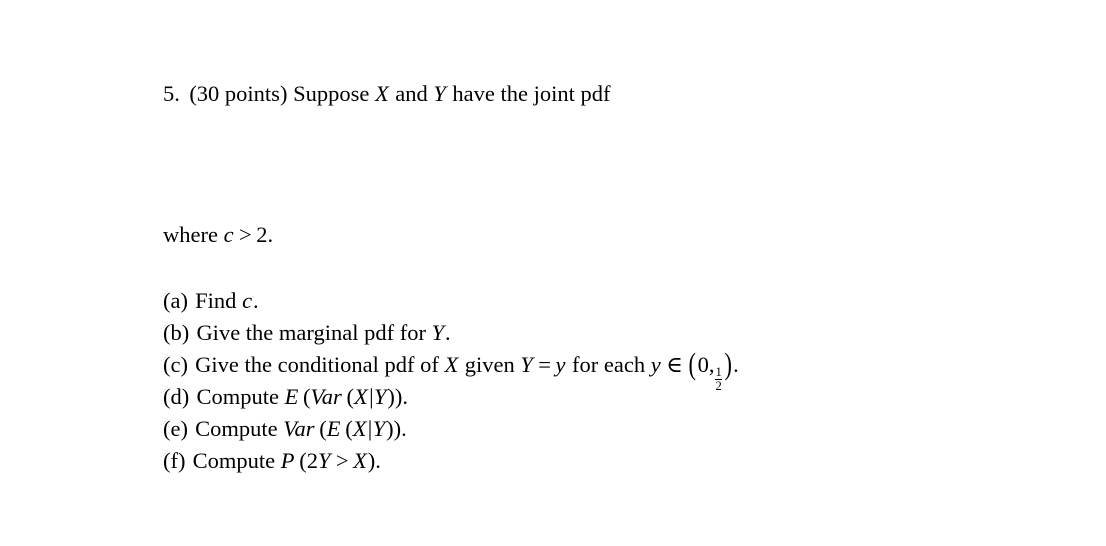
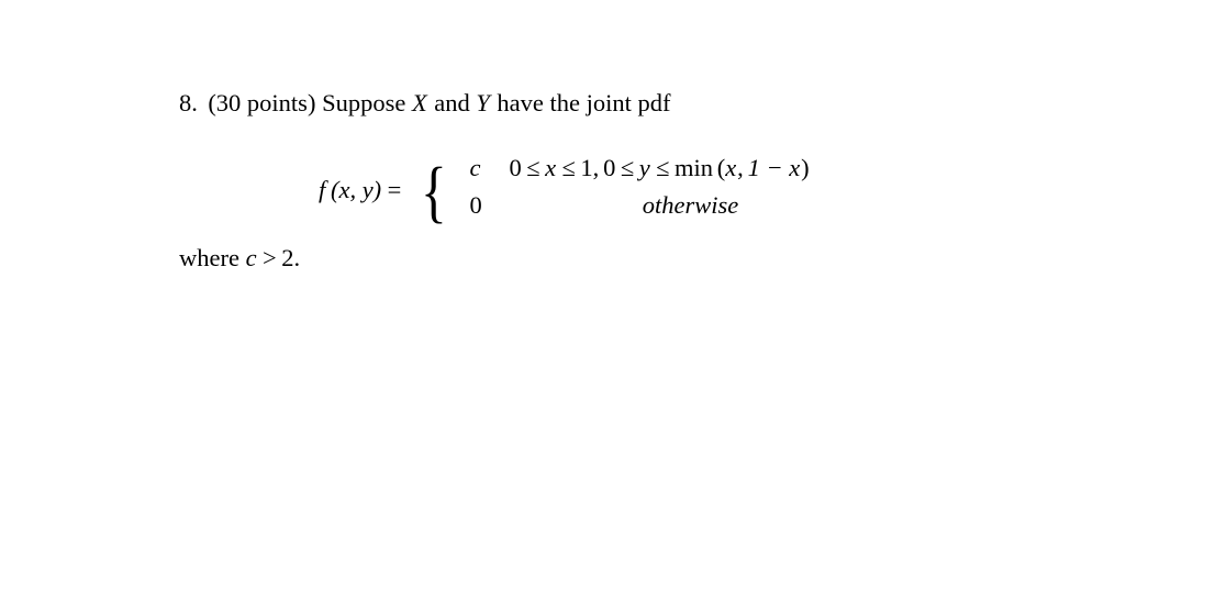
- 5. (30 points) Suppose X and Y have the joint pdf
+ 8. (30 points) Suppose X and Y have the joint pdf
+ f
+ (x, y)
+ =
+ {
+ c
+ 0 ≤ x ≤ 1, 0 ≤ y ≤ min (x, 1 − x)
+ 0
+ otherwise
  where c > 2.
- (a) Find c.
- (b) Give the marginal pdf for Y.
- (c) Give the conditional pdf of X given Y = y for each y ∈ (0,
- 1
- 2
- ).
- (d) Compute E (Var (X|Y)).
- (e) Compute Var (E (X|Y)).
- (f) Compute P (2Y > X).
